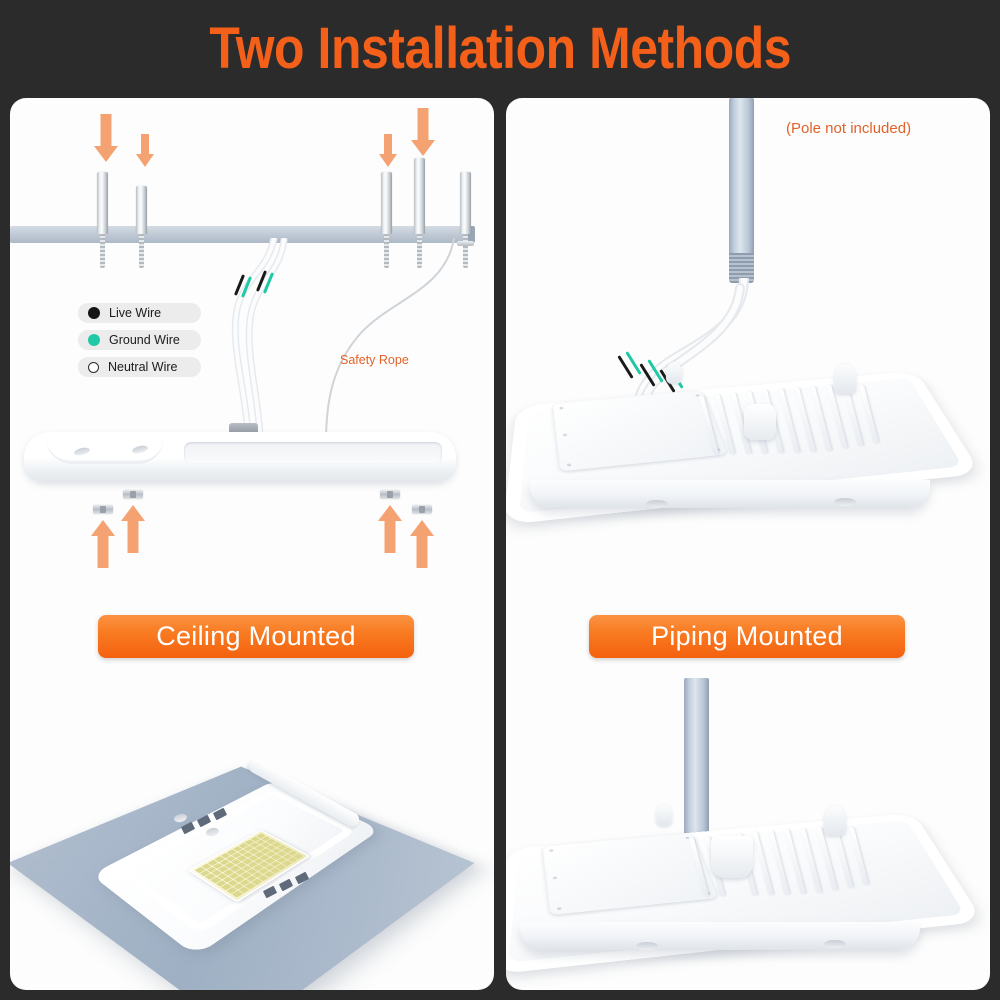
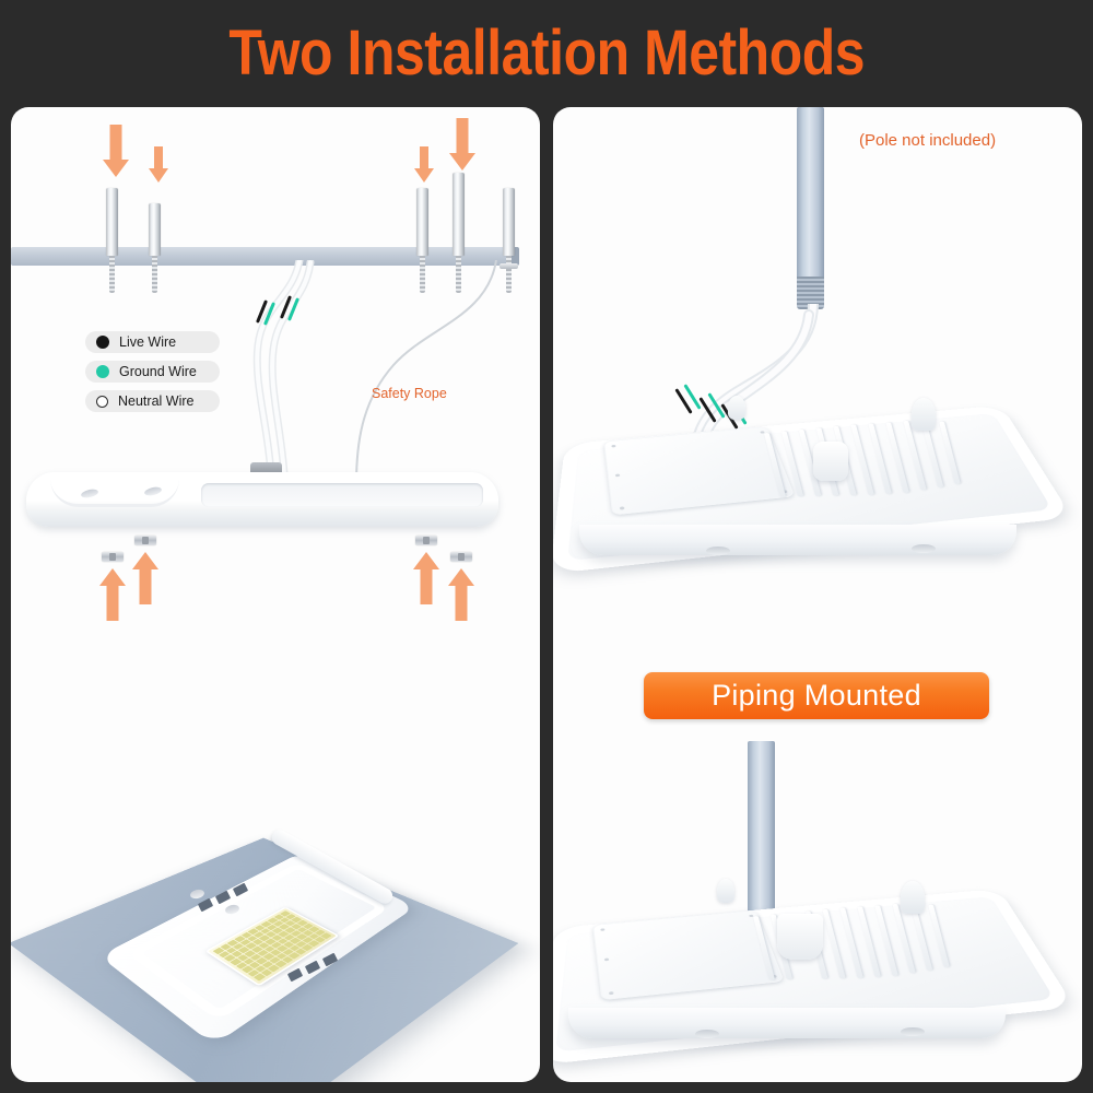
  Two Installation Methods
  Live Wire
  Ground Wire
  Neutral Wire
  Safety Rope
- Ceiling Mounted
  (Pole not included)
  Piping Mounted
